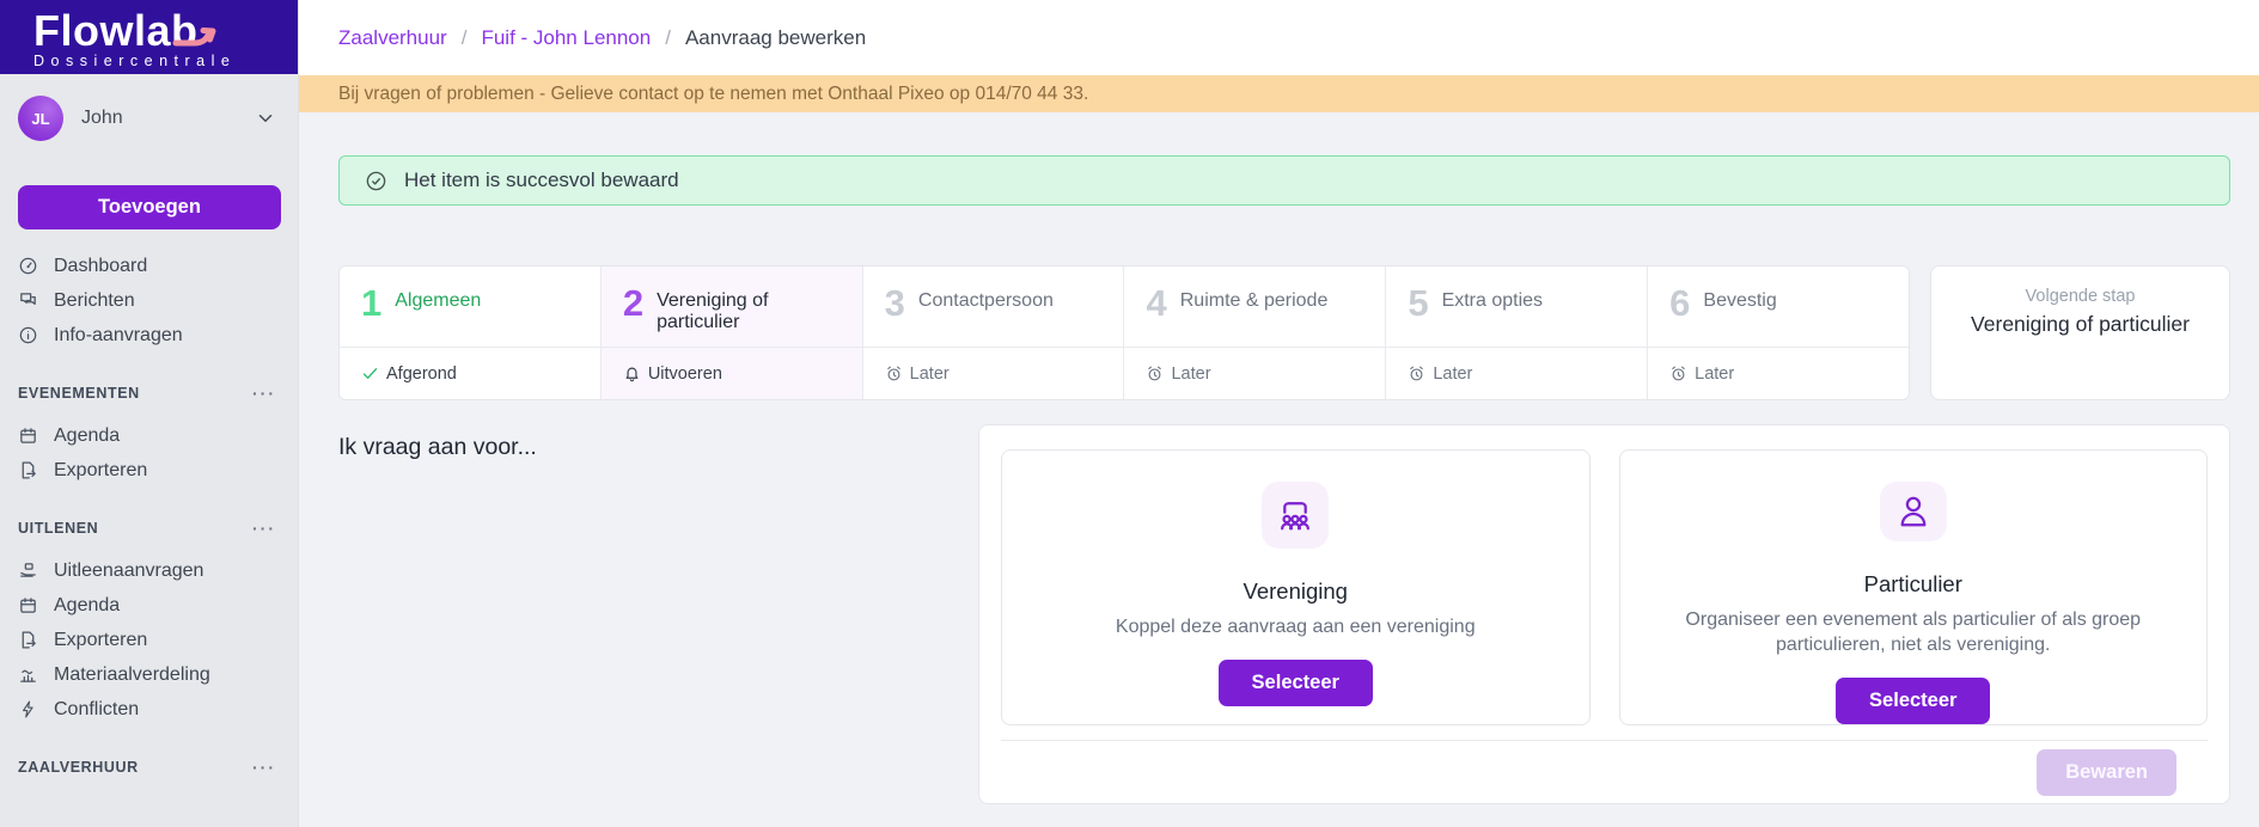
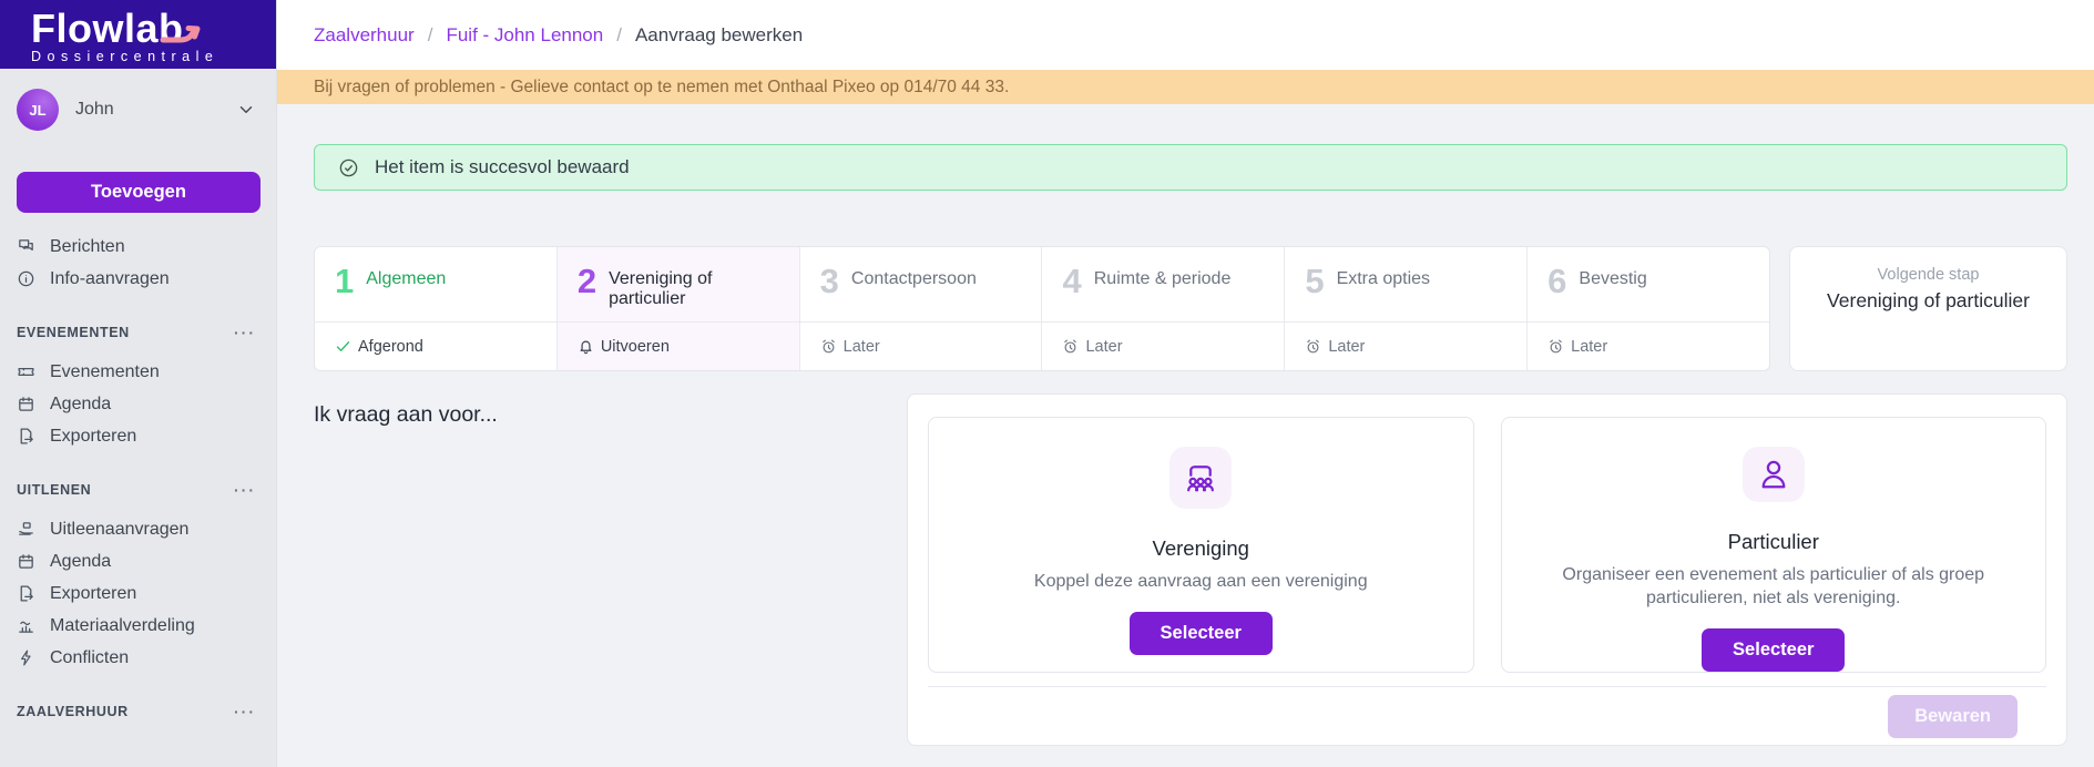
  Flowlab
  Dossiercentrale
  JL
  John
  Toevoegen
- Dashboard
  Berichten
  Info-aanvragen
  EVENEMENTEN
  ···
+ Evenementen
  Agenda
  Exporteren
  UITLENEN
  ···
  Uitleenaanvragen
  Agenda
  Exporteren
  Materiaalverdeling
  Conflicten
  ZAALVERHUUR
  ···
  Zaalverhuur
  /
  Fuif - John Lennon
  /
  Aanvraag bewerken
  Bij vragen of problemen - Gelieve contact op te nemen met Onthaal Pixeo op 014/70 44 33.
  Het item is succesvol bewaard
  1
  Algemeen
  Afgerond
  2
  Vereniging of particulier
  Uitvoeren
  3
  Contactpersoon
  Later
  4
  Ruimte & periode
  Later
  5
  Extra opties
  Later
  6
  Bevestig
  Later
  Volgende stap
  Vereniging of particulier
  Ik vraag aan voor...
  Vereniging
  Koppel deze aanvraag aan een vereniging
  Selecteer
  Particulier
  Organiseer een evenement als particulier of als groep particulieren, niet als vereniging.
  Selecteer
  Bewaren
